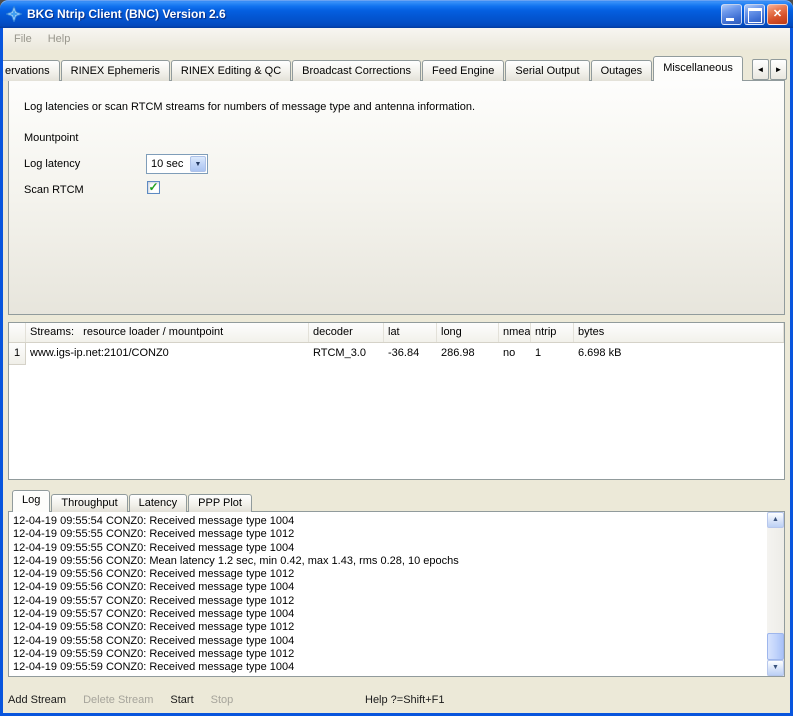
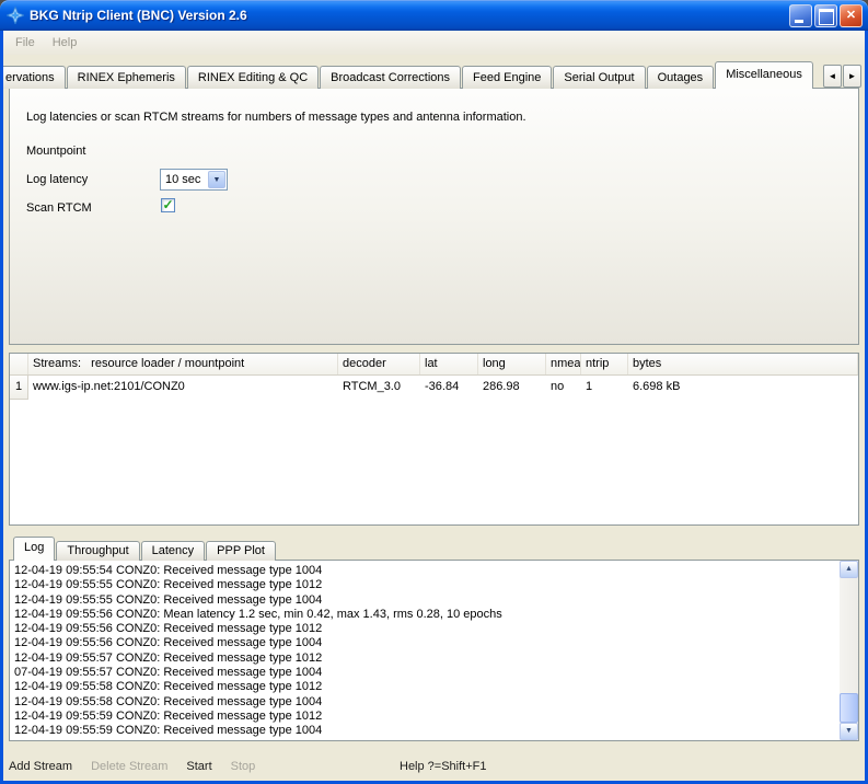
  BKG Ntrip Client (BNC) Version 2.6
  ✕
  File
  Help
  ervations
  RINEX Ephemeris
  RINEX Editing & QC
  Broadcast Corrections
  Feed Engine
  Serial Output
  Outages
  Miscellaneous
  ◄
  ►
- Log latencies or scan RTCM streams for numbers of message type and antenna information.
+ Log latencies or scan RTCM streams for numbers of message types and antenna information.
  Mountpoint
  Log latency
  10 sec
  Scan RTCM
  ✓
  Streams: resource loader / mountpoint
  decoder
  lat
  long
  nmea
  ntrip
  bytes
  1
  www.igs-ip.net:2101/CONZ0
  RTCM_3.0
  -36.84
  286.98
  no
  1
  6.698 kB
  Log
  Throughput
  Latency
  PPP Plot
  12-04-19 09:55:54 CONZ0: Received message type 1004
  12-04-19 09:55:55 CONZ0: Received message type 1012
  12-04-19 09:55:55 CONZ0: Received message type 1004
  12-04-19 09:55:56 CONZ0: Mean latency 1.2 sec, min 0.42, max 1.43, rms 0.28, 10 epochs
  12-04-19 09:55:56 CONZ0: Received message type 1012
  12-04-19 09:55:56 CONZ0: Received message type 1004
  12-04-19 09:55:57 CONZ0: Received message type 1012
- 12-04-19 09:55:57 CONZ0: Received message type 1004
+ 07-04-19 09:55:57 CONZ0: Received message type 1004
  12-04-19 09:55:58 CONZ0: Received message type 1012
  12-04-19 09:55:58 CONZ0: Received message type 1004
  12-04-19 09:55:59 CONZ0: Received message type 1012
  12-04-19 09:55:59 CONZ0: Received message type 1004
  Add Stream
  Delete Stream
  Start
  Stop
  Help ?=Shift+F1
